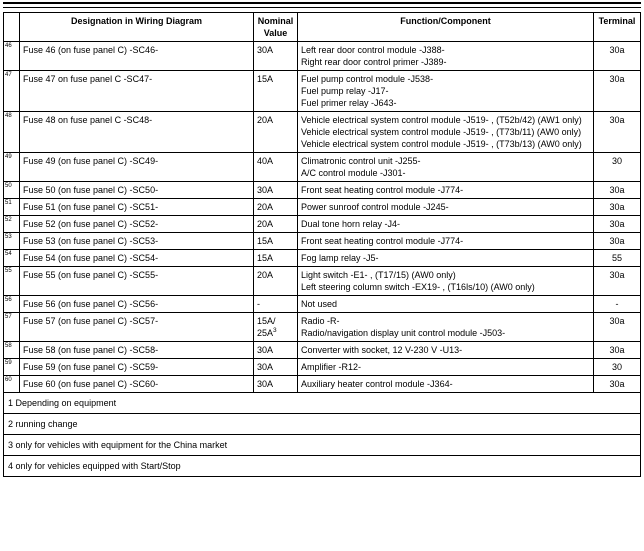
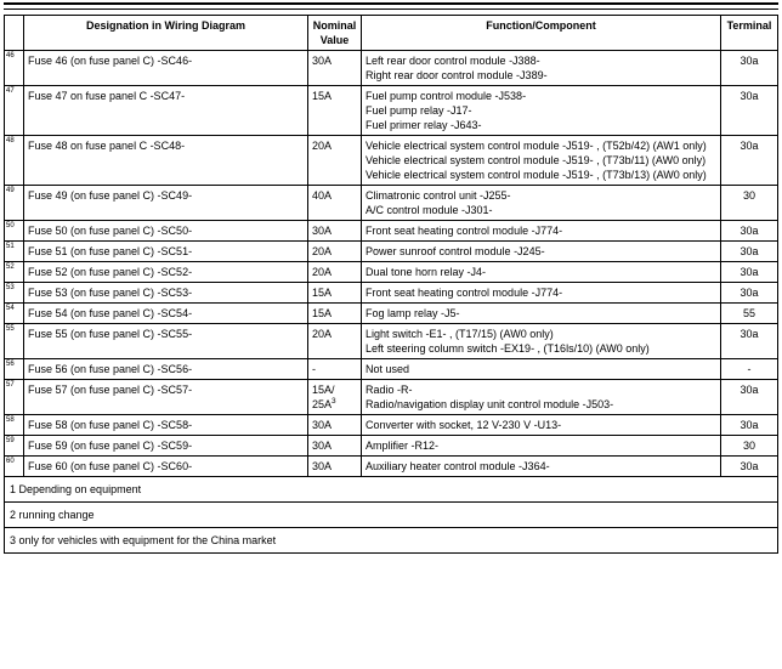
  	Designation in Wiring Diagram	Nominal Value	Function/Component	Terminal
- 	Fuse 46 (on fuse panel C) -SC46-	30A	Left rear door control module -J388- Right rear door control primer -J389-	30a
+ 	Fuse 46 (on fuse panel C) -SC46-	30A	Left rear door control module -J388- Right rear door control module -J389-	30a
  	Fuse 47 on fuse panel C -SC47-	15A	Fuel pump control module -J538- Fuel pump relay -J17- Fuel primer relay -J643-	30a
  	Fuse 48 on fuse panel C -SC48-	20A	Vehicle electrical system control module -J519- , (T52b/42) (AW1 only) Vehicle electrical system control module -J519- , (T73b/11) (AW0 only) Vehicle electrical system control module -J519- , (T73b/13) (AW0 only)	30a
  	Fuse 49 (on fuse panel C) -SC49-	40A	Climatronic control unit -J255- A/C control module -J301-	30
  	Fuse 50 (on fuse panel C) -SC50-	30A	Front seat heating control module -J774-	30a
  	Fuse 51 (on fuse panel C) -SC51-	20A	Power sunroof control module -J245-	30a
  	Fuse 52 (on fuse panel C) -SC52-	20A	Dual tone horn relay -J4-	30a
  	Fuse 53 (on fuse panel C) -SC53-	15A	Front seat heating control module -J774-	30a
  	Fuse 54 (on fuse panel C) -SC54-	15A	Fog lamp relay -J5-	55
  	Fuse 55 (on fuse panel C) -SC55-	20A	Light switch -E1- , (T17/15) (AW0 only) Left steering column switch -EX19- , (T16ls/10) (AW0 only)	30a
  	Fuse 56 (on fuse panel C) -SC56-	-	Not used	-
  	Fuse 57 (on fuse panel C) -SC57-	15A/ 25A	Radio -R- Radio/navigation display unit control module -J503-	30a
  	Fuse 58 (on fuse panel C) -SC58-	30A	Converter with socket, 12 V-230 V -U13-	30a
  	Fuse 59 (on fuse panel C) -SC59-	30A	Amplifier -R12-	30
  	Fuse 60 (on fuse panel C) -SC60-	30A	Auxiliary heater control module -J364-	30a
  1 Depending on equipment
  2 running change
  3 only for vehicles with equipment for the China market
- 4 only for vehicles equipped with Start/Stop
